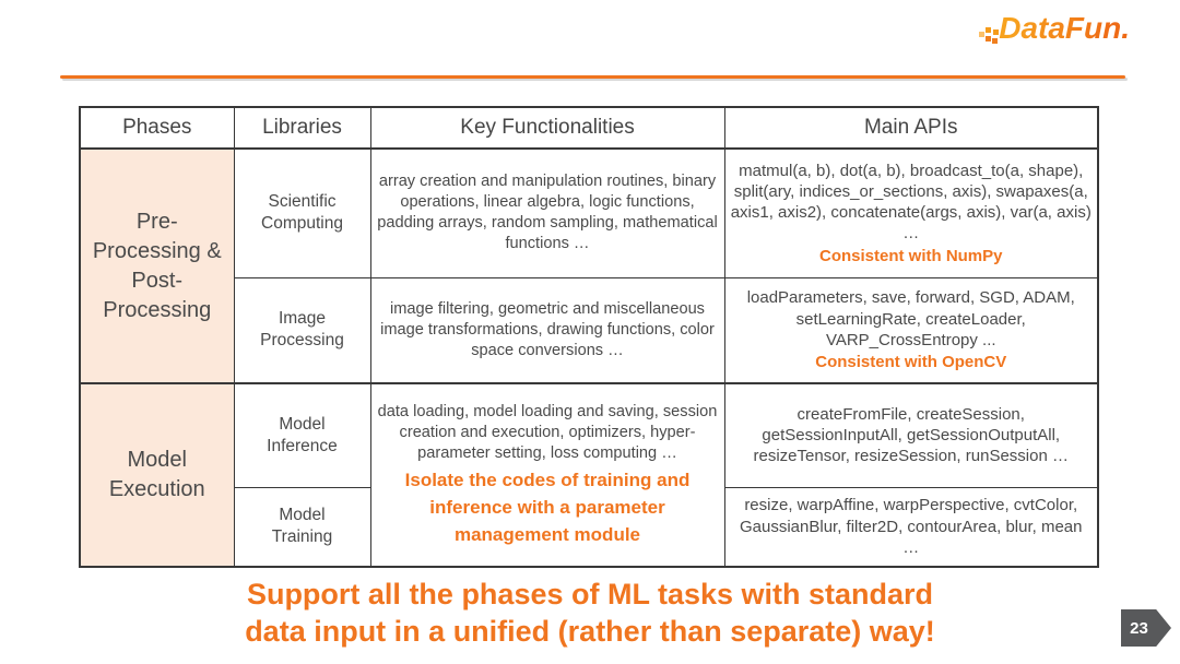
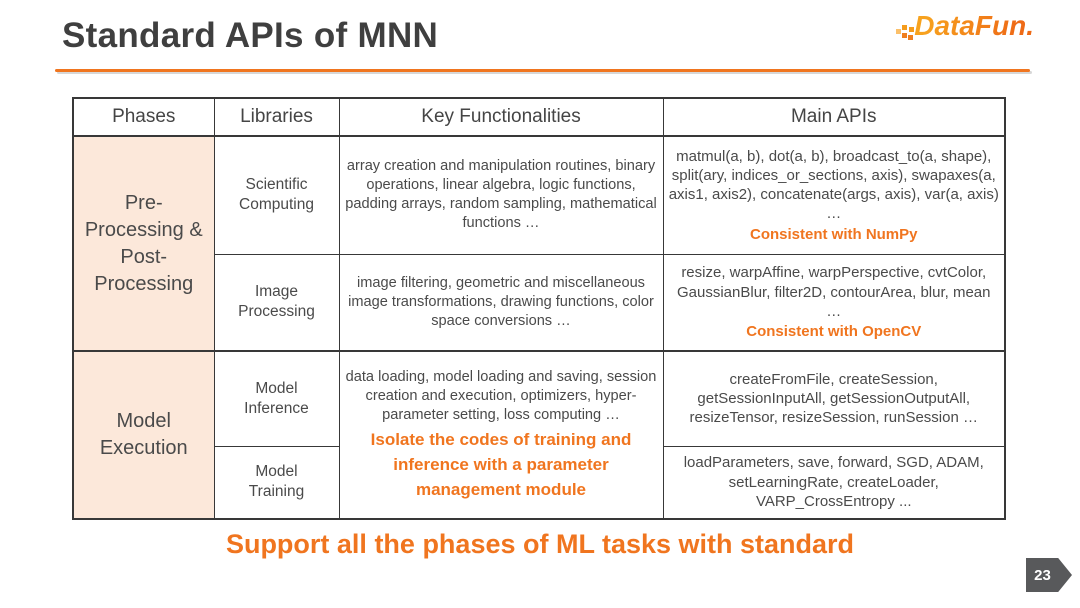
+ Standard APIs of MNN
  DataFun.
  Phases	Libraries	Key Functionalities	Main APIs
  Pre-Processing & Post-Processing	Scientific Computing	array creation and manipulation routines, binary operations, linear algebra, logic functions, padding arrays, random sampling, mathematical functions …	matmul(a, b), dot(a, b), broadcast_to(a, shape), split(ary, indices_or_sections, axis), swapaxes(a, axis1, axis2), concatenate(args, axis), var(a, axis) … Consistent with NumPy
- Image Processing	image filtering, geometric and miscellaneous image transformations, drawing functions, color space conversions …	loadParameters, save, forward, SGD, ADAM, setLearningRate, createLoader, VARP_CrossEntropy ... Consistent with OpenCV
+ Image Processing	image filtering, geometric and miscellaneous image transformations, drawing functions, color space conversions …	resize, warpAffine, warpPerspective, cvtColor, GaussianBlur, filter2D, contourArea, blur, mean … Consistent with OpenCV
  Model Execution	Model Inference	data loading, model loading and saving, session creation and execution, optimizers, hyper-parameter setting, loss computing … Isolate the codes of training and inference with a parameter management module	createFromFile, createSession, getSessionInputAll, getSessionOutputAll, resizeTensor, resizeSession, runSession …
- Model Training	resize, warpAffine, warpPerspective, cvtColor, GaussianBlur, filter2D, contourArea, blur, mean …
+ Model Training	loadParameters, save, forward, SGD, ADAM, setLearningRate, createLoader, VARP_CrossEntropy ...
  Support all the phases of ML tasks with standard
- data input in a unified (rather than separate) way!
  23
